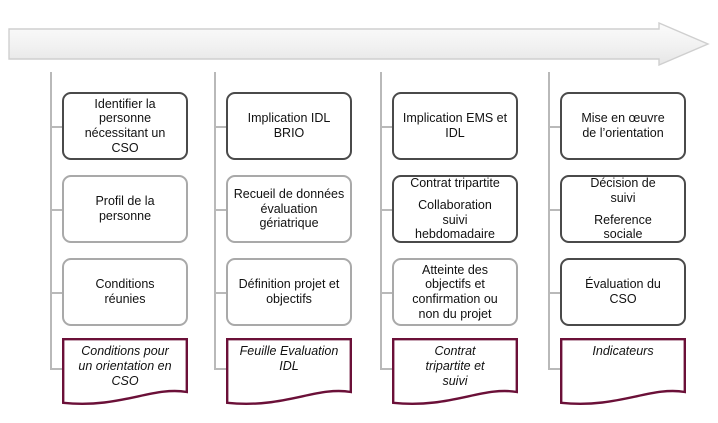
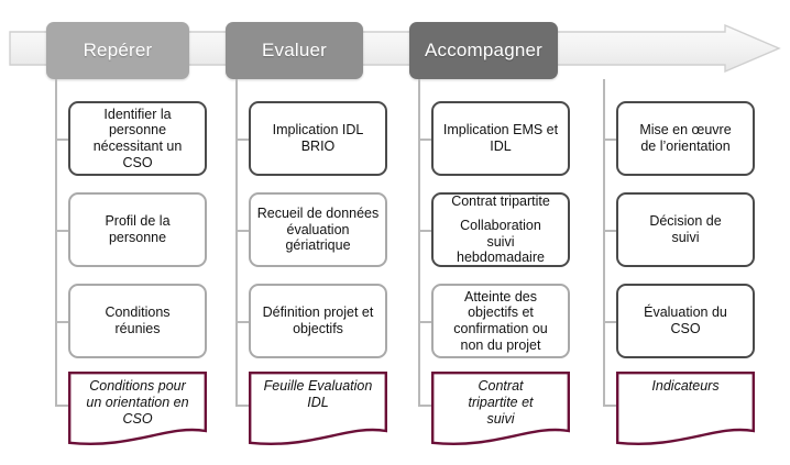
+ Repérer
+ Evaluer
+ Accompagner
  Identifier la
  personne
  nécessitant un
  CSO
  Profil de la
  personne
  Conditions
  réunies
  Implication IDL
  BRIO
  Recueil de données
  évaluation
  gériatrique
  Définition projet et
  objectifs
  Implication EMS et
  IDL
  Contrat tripartite
  Collaboration
  suivi
  hebdomadaire
  Atteinte des
  objectifs et
  confirmation ou
  non du projet
  Mise en œuvre
  de l’orientation
  Décision de
  suivi
- Reference
- sociale
  Évaluation du
  CSO
  Conditions pour
  un orientation en
  CSO
  Feuille Evaluation
  IDL
  Contrat
  tripartite et
  suivi
  Indicateurs
